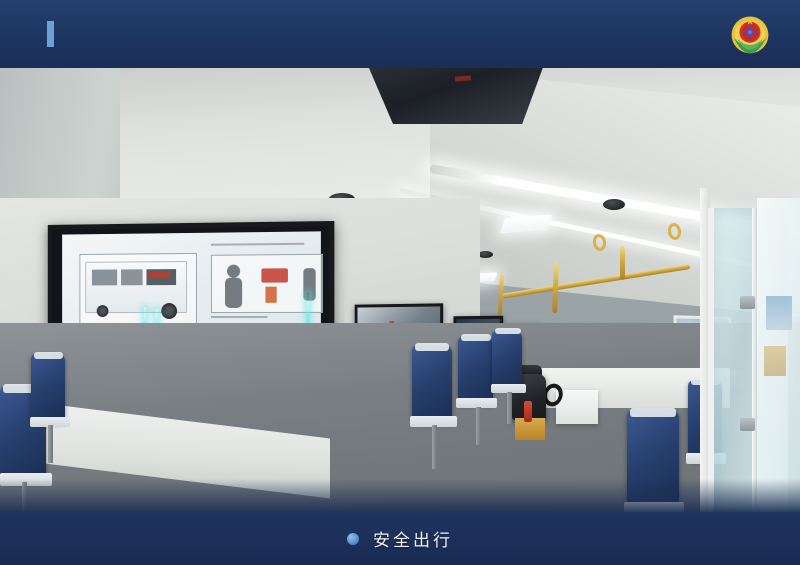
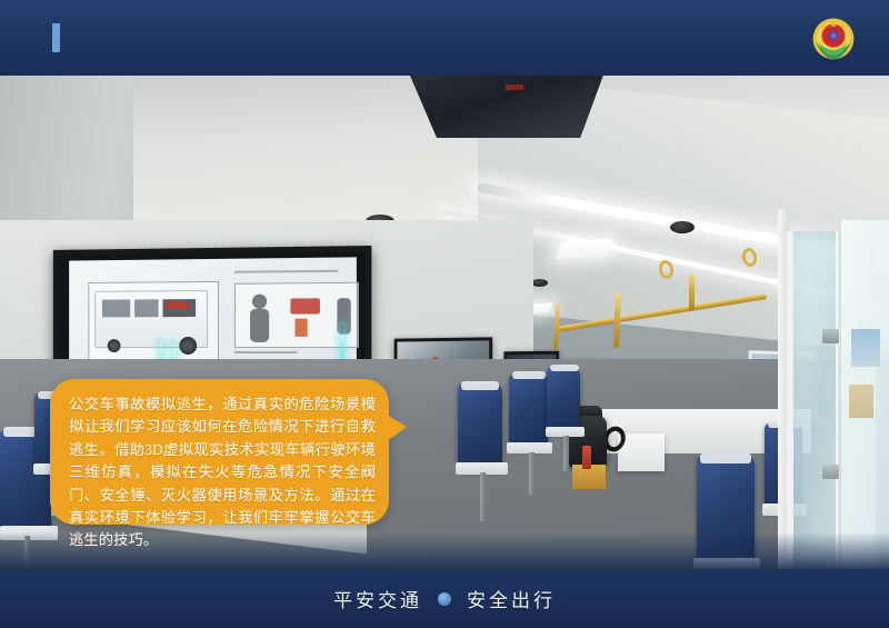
+ 公交车事故模拟逃生，通过真实的危险场景模拟让我们学习应该如何在危险情况下进行自救逃生。借助3D虚拟现实技术实现车辆行驶环境三维仿真，模拟在失火等危急情况下安全阀门、安全锤、灭火器使用场景及方法。通过在真实环境下体验学习，让我们牢牢掌握公交车逃生的技巧。
+ 平安交通
  安全出行
